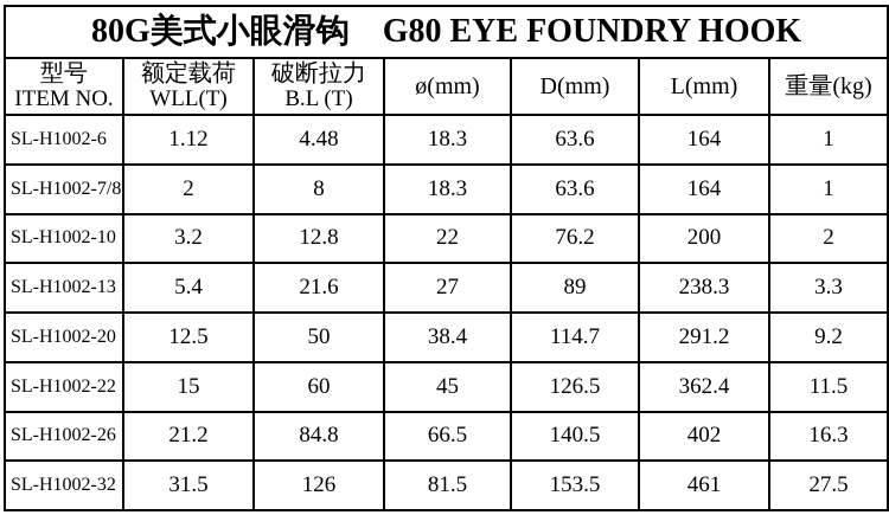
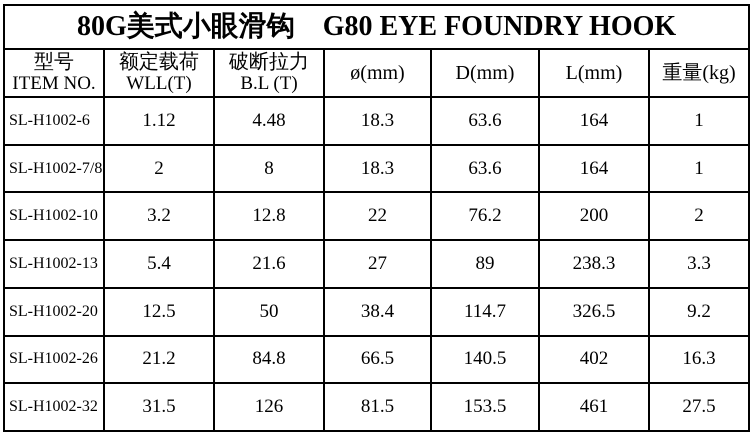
  80G美式小眼滑钩 G80 EYE FOUNDRY HOOK
  型号 ITEM NO.	额定载荷 WLL(T)	破断拉力 B.L (T)	ø(mm)	D(mm)	L(mm)	重量(kg)
  SL-H1002-6	1.12	4.48	18.3	63.6	164	1
  SL-H1002-7/8	2	8	18.3	63.6	164	1
  SL-H1002-10	3.2	12.8	22	76.2	200	2
  SL-H1002-13	5.4	21.6	27	89	238.3	3.3
- SL-H1002-20	12.5	50	38.4	114.7	291.2	9.2
+ SL-H1002-20	12.5	50	38.4	114.7	326.5	9.2
- SL-H1002-22	15	60	45	126.5	362.4	11.5
  SL-H1002-26	21.2	84.8	66.5	140.5	402	16.3
  SL-H1002-32	31.5	126	81.5	153.5	461	27.5
